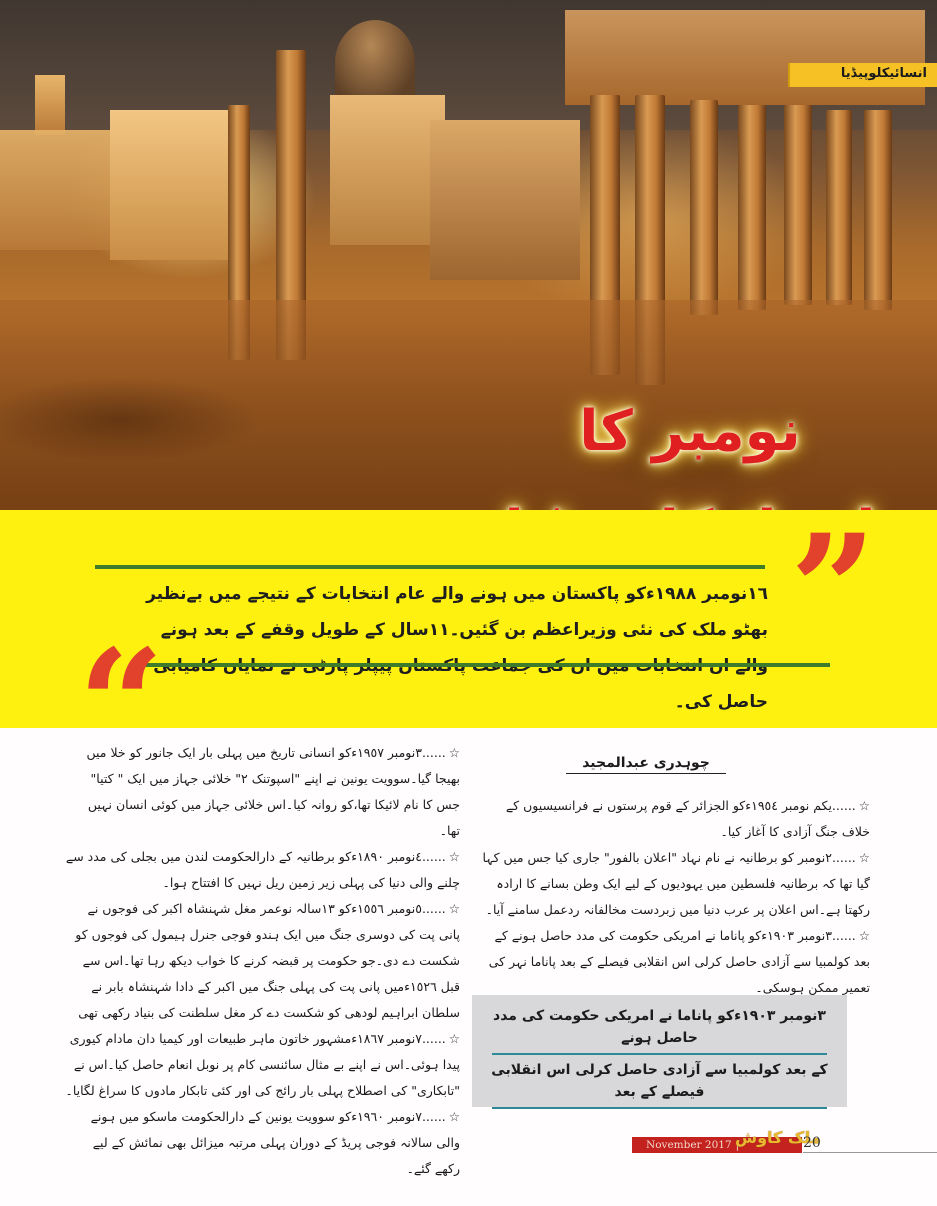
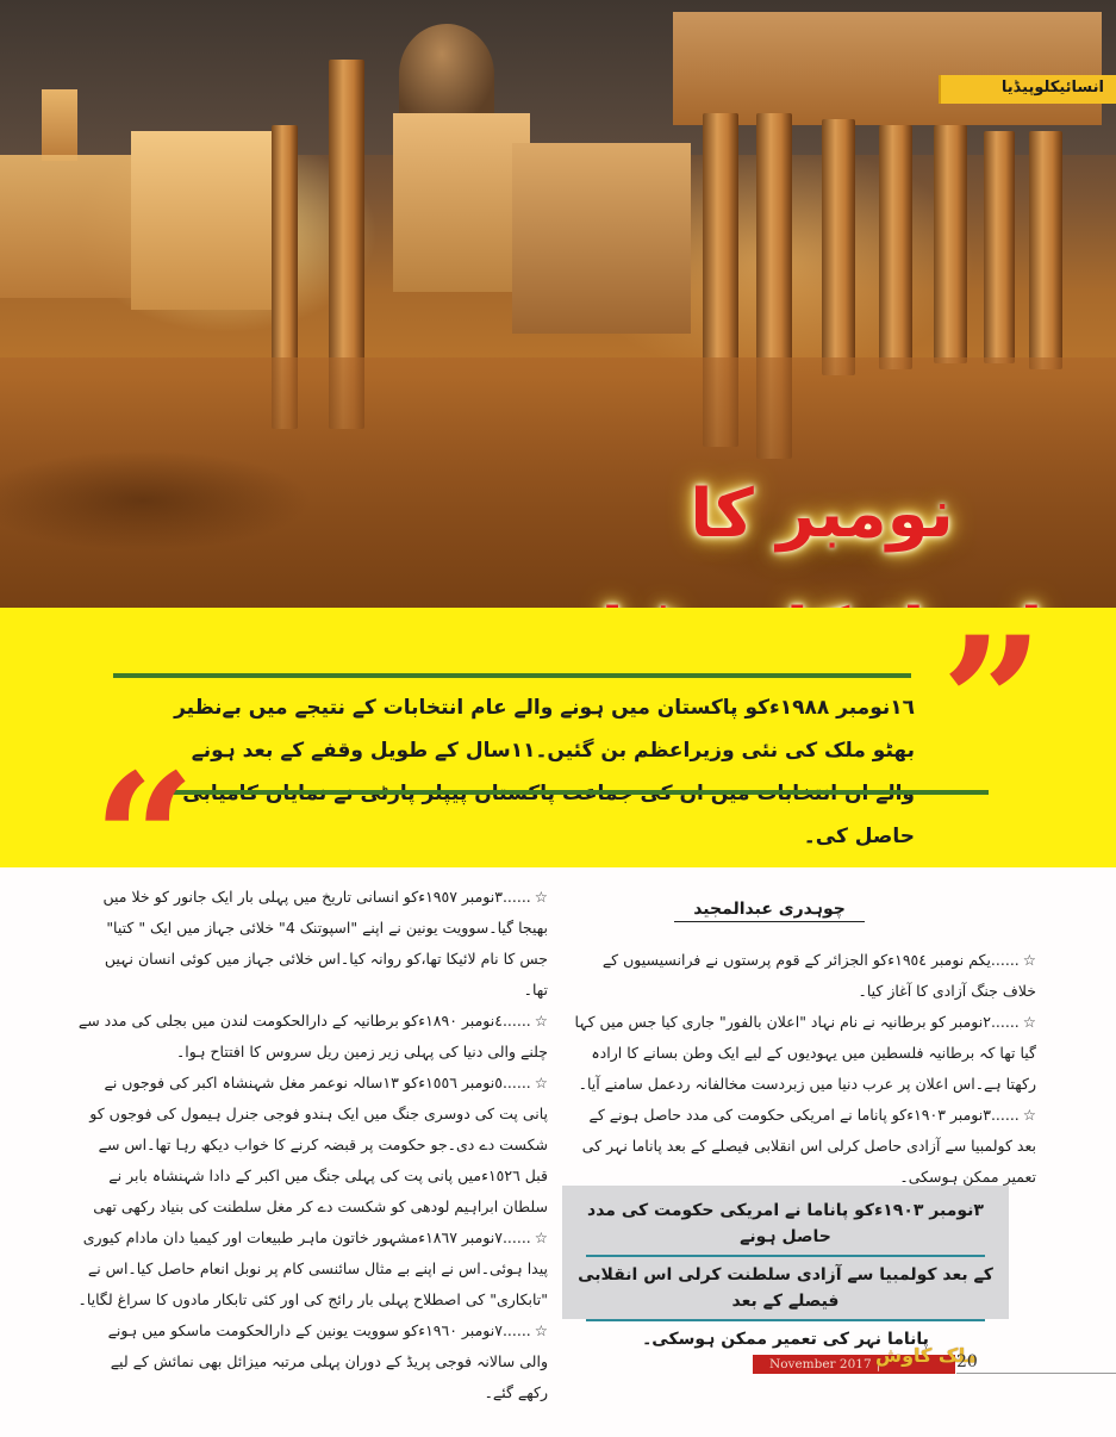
  انسائیکلوپیڈیا
  ”
  “
  چوہدری عبدالمجید
  ☆......یکم نومبر ١٩٥٤ءکو الجزائر کے قوم پرستوں نے فرانسیسیوں کے خلاف جنگ آزادی کا آغاز کیا۔
  ☆......٢نومبر کو برطانیہ نے نام نہاد "اعلان بالفور" جاری کیا جس میں کہا گیا تھا کہ برطانیہ فلسطین میں یہودیوں کے لیے ایک وطن بسانے کا ارادہ رکھتا ہے۔اس اعلان پر عرب دنیا میں زبردست مخالفانہ ردعمل سامنے آیا۔
  ☆......٣نومبر ١٩٠٣ءکو پاناما نے امریکی حکومت کی مدد حاصل ہونے کے بعد کولمبیا سے آزادی حاصل کرلی اس انقلابی فیصلے کے بعد پاناما نہر کی تعمیر ممکن ہوسکی۔
  ٣نومبر ١٩٠٣ءکو پاناما نے امریکی حکومت کی مدد حاصل ہونے
- کے بعد کولمبیا سے آزادی حاصل کرلی اس انقلابی فیصلے کے بعد
+ کے بعد کولمبیا سے آزادی سلطنت کرلی اس انقلابی فیصلے کے بعد
+ پاناما نہر کی تعمیر ممکن ہوسکی۔
- ☆......٣نومبر ١٩٥٧ءکو انسانی تاریخ میں پہلی بار ایک جانور کو خلا میں بھیجا گیا۔سوویت یونین نے اپنے "اسپوتنک ٢" خلائی جہاز میں ایک " کتیا" جس کا نام لائیکا تھا،کو روانہ کیا۔اس خلائی جہاز میں کوئی انسان نہیں تھا۔
+ ☆......٣نومبر ١٩٥٧ءکو انسانی تاریخ میں پہلی بار ایک جانور کو خلا میں بھیجا گیا۔سوویت یونین نے اپنے "اسپوتنک 4" خلائی جہاز میں ایک " کتیا" جس کا نام لائیکا تھا،کو روانہ کیا۔اس خلائی جہاز میں کوئی انسان نہیں تھا۔
- ☆......٤نومبر ١٨٩٠ءکو برطانیہ کے دارالحکومت لندن میں بجلی کی مدد سے چلنے والی دنیا کی پہلی زیر زمین ریل نہیں کا افتتاح ہوا۔
+ ☆......٤نومبر ١٨٩٠ءکو برطانیہ کے دارالحکومت لندن میں بجلی کی مدد سے چلنے والی دنیا کی پہلی زیر زمین ریل سروس کا افتتاح ہوا۔
  ☆......٥نومبر ١٥٥٦ءکو ١٣سالہ نوعمر مغل شہنشاہ اکبر کی فوجوں نے پانی پت کی دوسری جنگ میں ایک ہندو فوجی جنرل ہیمول کی فوجوں کو شکست دے دی۔جو حکومت پر قبضہ کرنے کا خواب دیکھ رہا تھا۔اس سے قبل ١٥٢٦ءمیں پانی پت کی پہلی جنگ میں اکبر کے دادا شہنشاہ بابر نے سلطان ابراہیم لودھی کو شکست دے کر مغل سلطنت کی بنیاد رکھی تھی
  ☆......٧نومبر ١٨٦٧ءمشہور خاتون ماہر طبیعات اور کیمیا دان مادام کیوری پیدا ہوئی۔اس نے اپنے بے مثال سائنسی کام پر نوبل انعام حاصل کیا۔اس نے "تابکاری" کی اصطلاح پہلی بار رائج کی اور کئی تابکار مادوں کا سراغ لگایا۔
  ☆......٧نومبر ١٩٦٠ءکو سوویت یونین کے دارالحکومت ماسکو میں ہونے والی سالانہ فوجی پریڈ کے دوران پہلی مرتبہ میزائل بھی نمائش کے لیے رکھے گئے۔
  November 2017
  |
  ملک کاوش
  20
